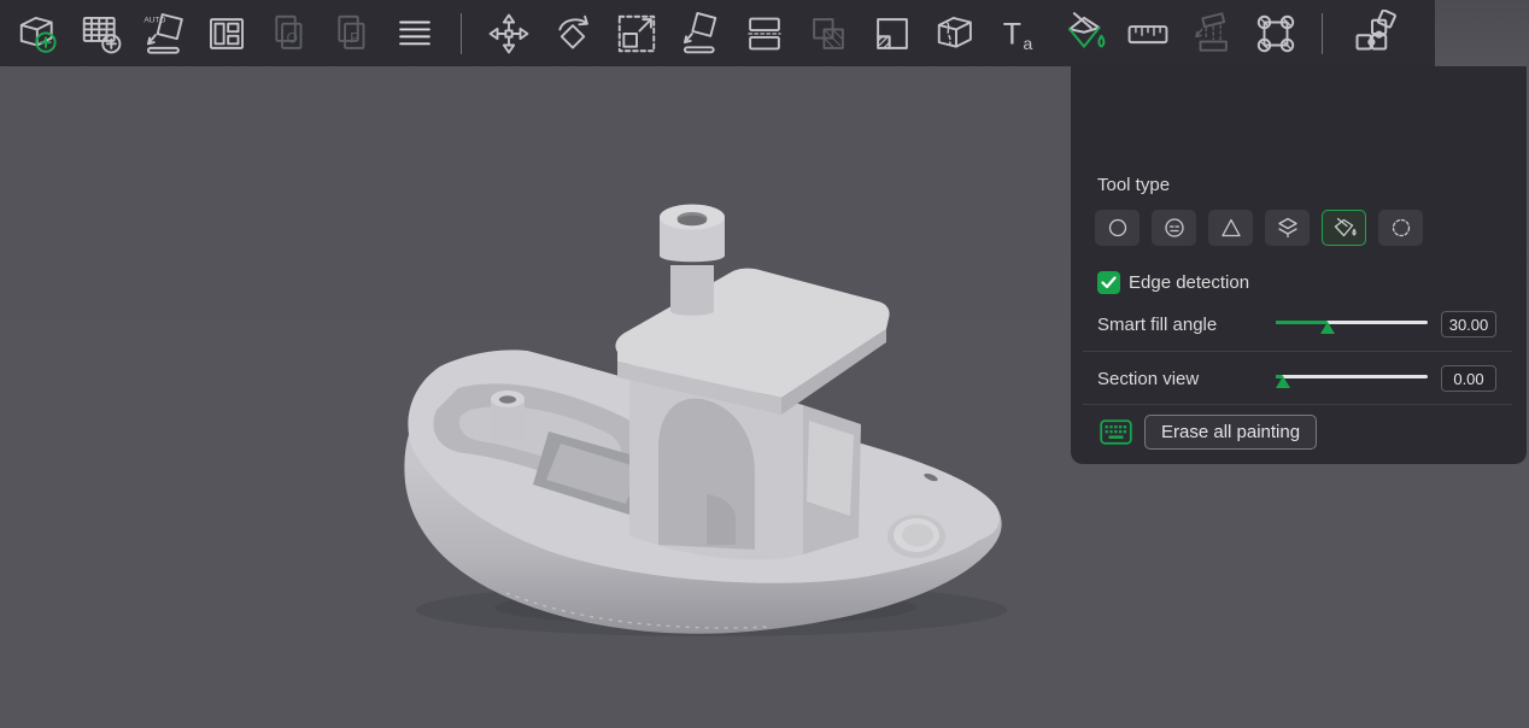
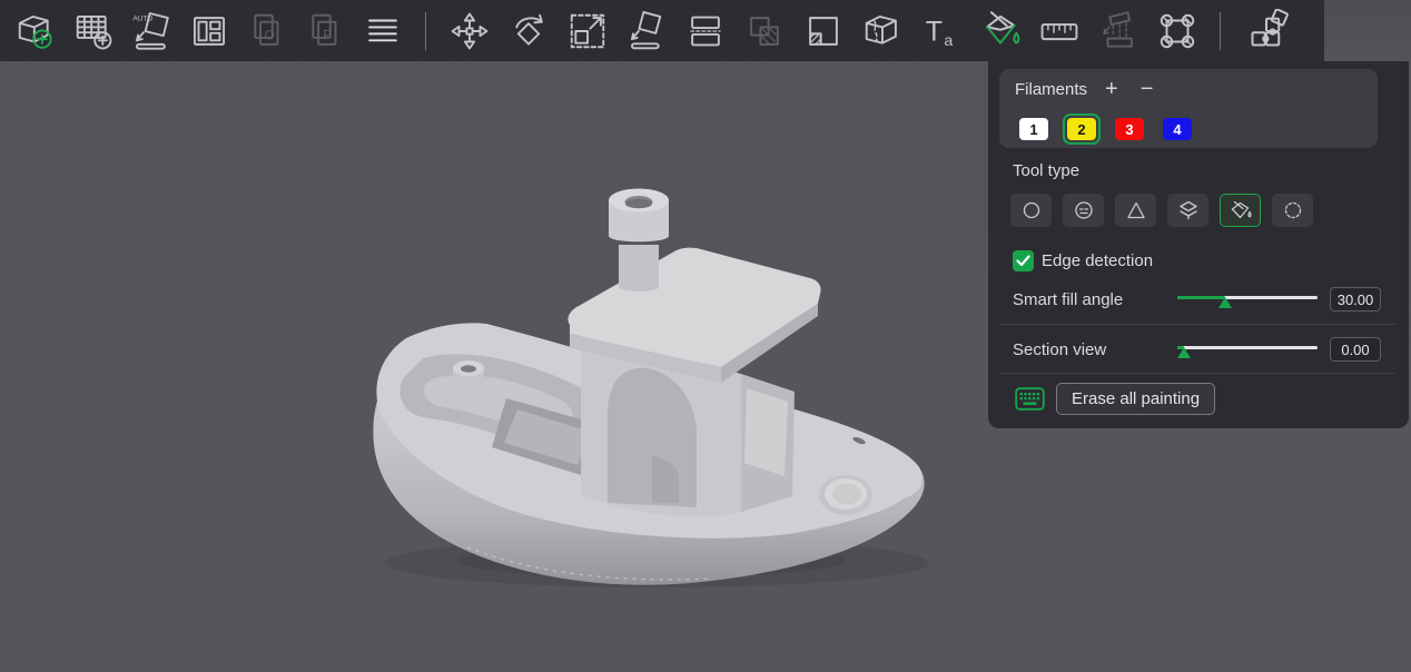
  O
  P
  T
  a
+ Filaments
+ +
+ −
+ 1
+ 2
+ 3
+ 4
  Tool type
  Edge detection
  Smart fill angle
  30.00
  Section view
  0.00
  Erase all painting
